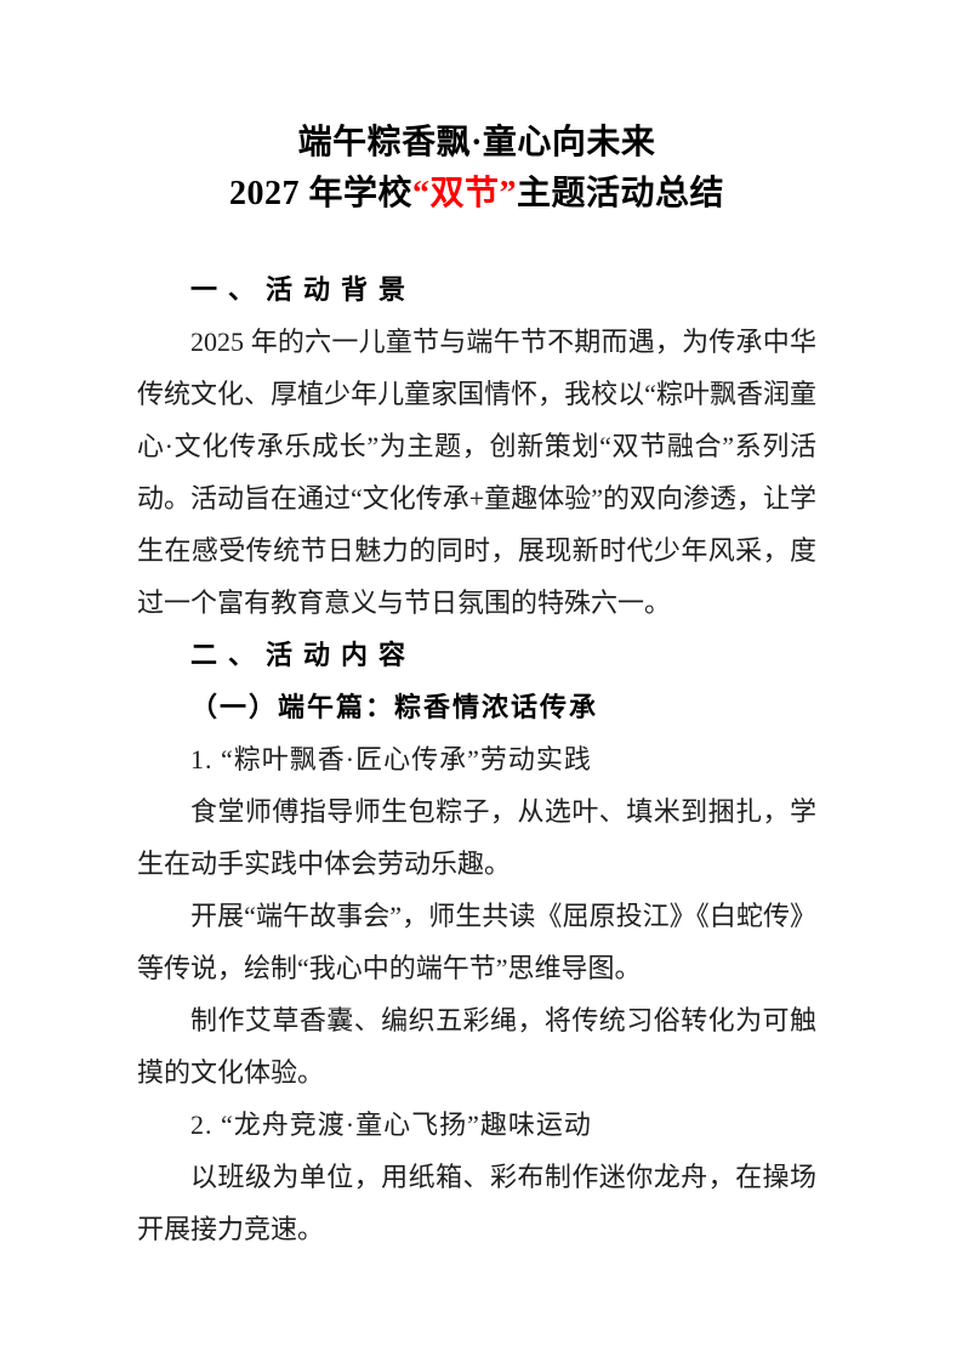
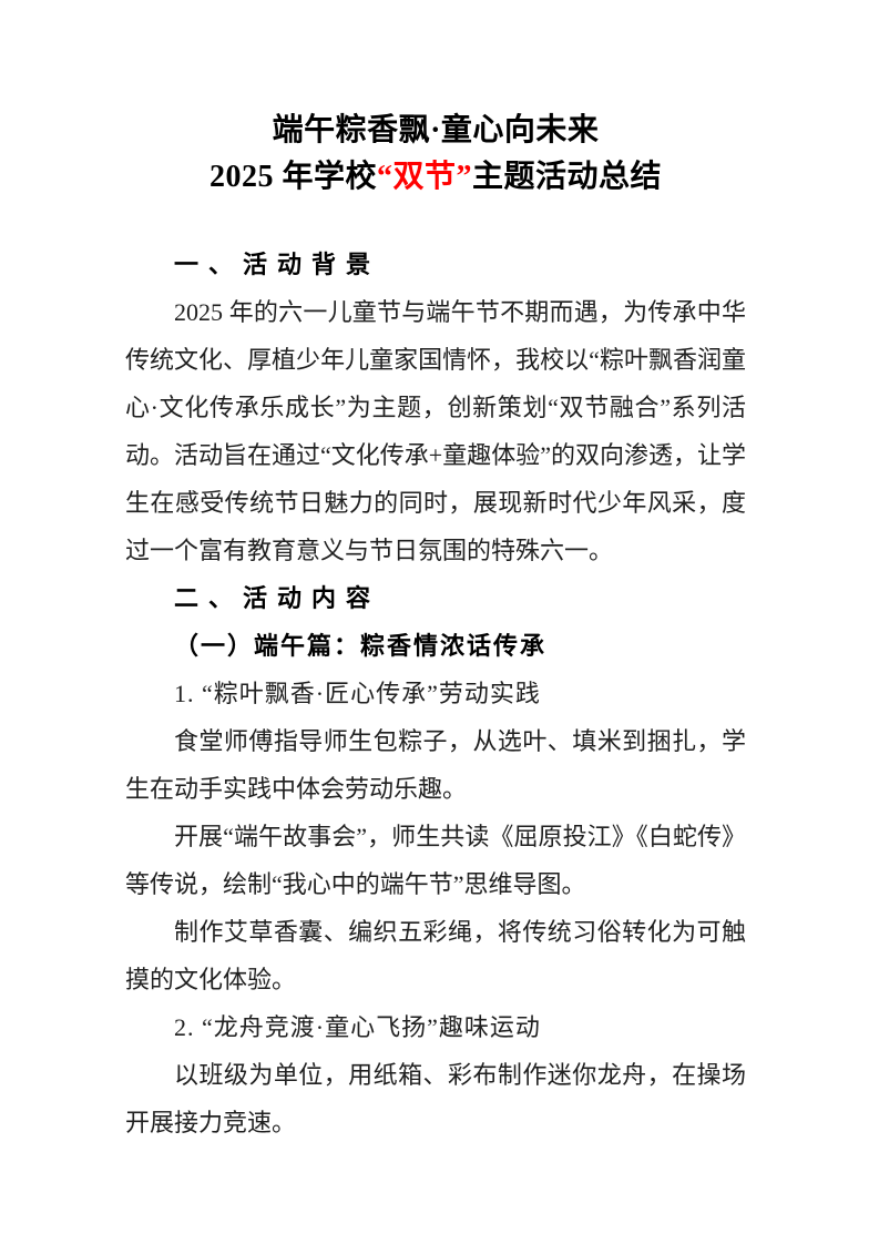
  端午粽香飘·童心向未来
- 2027 年学校“双节”主题活动总结
+ 2025 年学校“双节”主题活动总结
  一、活动背景
  2025 年的六一儿童节与端午节不期而遇，为传承中华传统文化、厚植少年儿童家国情怀，我校以“粽叶飘香润童心·文化传承乐成长”为主题，创新策划“双节融合”系列活动。活动旨在通过“文化传承+童趣体验”的双向渗透，让学生在感受传统节日魅力的同时，展现新时代少年风采，度过一个富有教育意义与节日氛围的特殊六一。
  二、活动内容
  （一）端午篇：粽香情浓话传承
  1. “粽叶飘香·匠心传承”劳动实践
  食堂师傅指导师生包粽子，从选叶、填米到捆扎，学生在动手实践中体会劳动乐趣。
  开展“端午故事会”，师生共读《屈原投江》《白蛇传》等传说，绘制“我心中的端午节”思维导图。
  制作艾草香囊、编织五彩绳，将传统习俗转化为可触摸的文化体验。
  2. “龙舟竞渡·童心飞扬”趣味运动
  以班级为单位，用纸箱、彩布制作迷你龙舟，在操场开展接力竞速。
